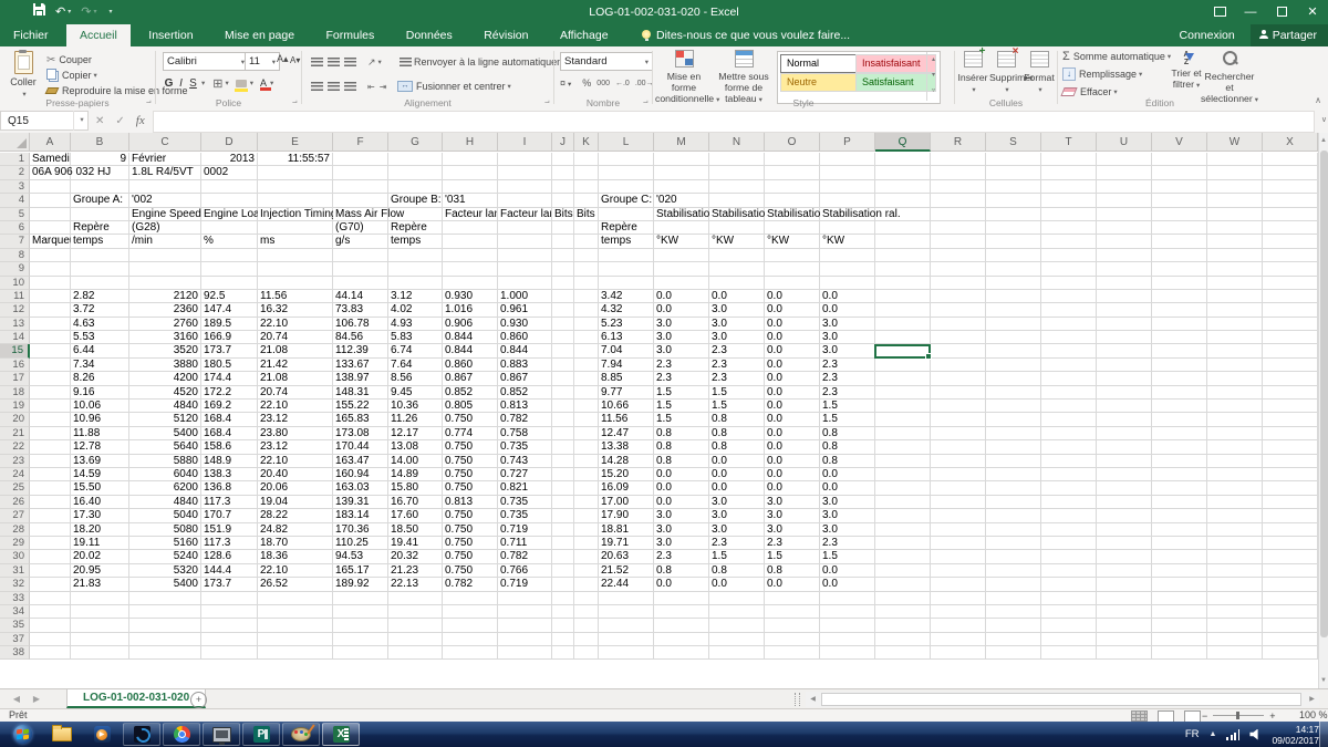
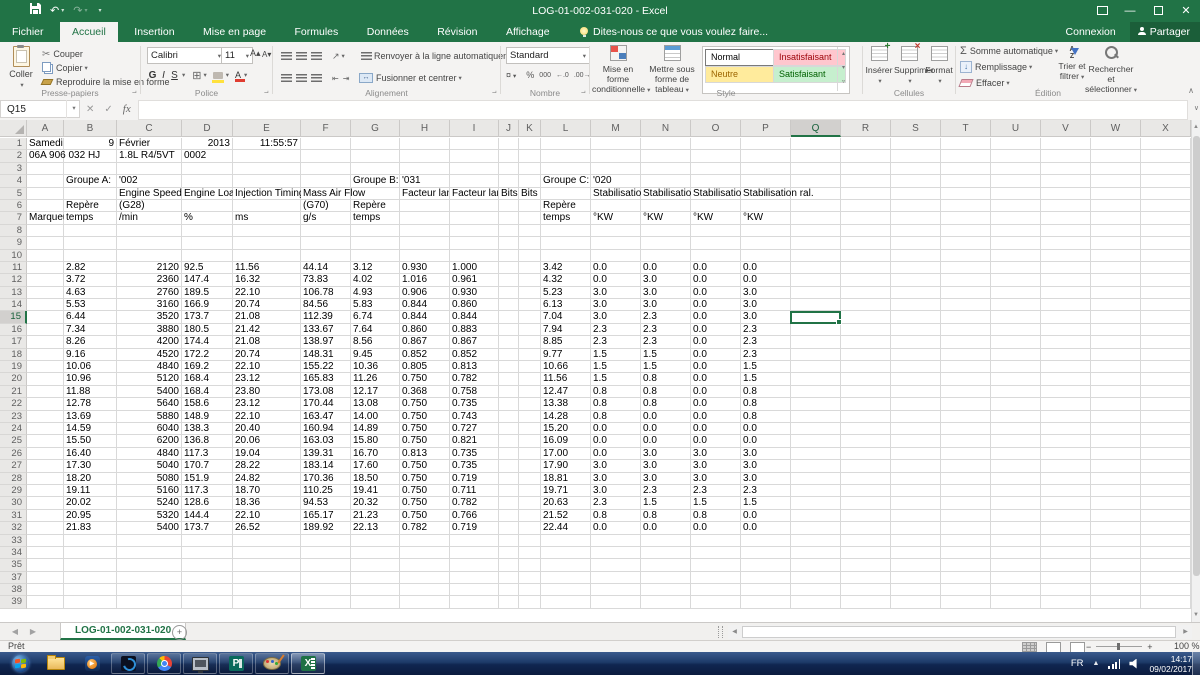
  LOG-01-002-031-020 - Excel
  —
  ✕
  Fichier Accueil Insertion Mise en page Formules Données Révision Affichage Dites-nous ce que vous voulez faire...
  Connexion
  Partager
  Coller
  ✂
  Couper
  Copier
  Reproduire la mise en forme
  Presse-papiers
  Calibri
  11
  A▴
  A▾
  G
  I
  S
  ⊞
  A
  Police
  ↗
  ⇤
  ⇥
  Renvoyer à la ligne automatiqu
  Fusionner et centrer
  Alignement
  Standard
  %
  Nombre
  Mise en forme conditionnelle
  Mettre sous forme de tableau
  Normal
  Insatisfaisant
  Neutre
  Satisfaisant
  Style
  +
  Insérer
  ×
  Supprimer
  Format
  Cellules
  Σ
  Somme automatique
  ↓
  Remplissage
  Effacer
  Trier et
  filtrer
  Rechercher et
  sélectionner
  Édition
  ∧
  Q15
  ✕
  ✓
  fx
  A
  B
  C
  D
  E
  F
  G
  H
  I
  J
  K
  L
  M
  N
  O
  P
  Q
  R
  S
  T
  U
  V
  W
  X
  1
  Samedi
  9
  Février
  2013
  11:55:57
  2
  06A 906 032 HJ
  1.8L R4/5VT
  0002
  3
  4
  Groupe A:
  '002
  Groupe B:
  '031
  Groupe C:
  '020
  5
  Engine Speed
  Engine Loa
  Injection Timin
  Mass Air Flow
  Facteur la
  Facteur la
  Bits
  Bits
  Stabilisatio
  Stabilisatio
  Stabilisatio
  Stabilisation ral.
  6
  Repère
  (G28)
  (G70)
  Repère
  Repère
  7
  Marque
  temps
  /min
  %
  ms
  g/s
  temps
  temps
  °KW
  °KW
  °KW
  °KW
  8
  9
  10
  11
  2.82
  2120
  92.5
  11.56
  44.14
  3.12
  0.930
  1.000
  3.42
  0.0
  0.0
  0.0
  0.0
  12
  3.72
  2360
  147.4
  16.32
  73.83
  4.02
  1.016
  0.961
  4.32
  0.0
  3.0
  0.0
  0.0
  13
  4.63
  2760
  189.5
  22.10
  106.78
  4.93
  0.906
  0.930
  5.23
  3.0
  3.0
  0.0
  3.0
  14
  5.53
  3160
  166.9
  20.74
  84.56
  5.83
  0.844
  0.860
  6.13
  3.0
  3.0
  0.0
  3.0
  15
  6.44
  3520
  173.7
  21.08
  112.39
  6.74
  0.844
  0.844
  7.04
  3.0
  2.3
  0.0
  3.0
  16
  7.34
  3880
  180.5
  21.42
  133.67
  7.64
  0.860
  0.883
  7.94
  2.3
  2.3
  0.0
  2.3
  17
  8.26
  4200
  174.4
  21.08
  138.97
  8.56
  0.867
  0.867
  8.85
  2.3
  2.3
  0.0
  2.3
  18
  9.16
  4520
  172.2
  20.74
  148.31
  9.45
  0.852
  0.852
  9.77
  1.5
  1.5
  0.0
  2.3
  19
  10.06
  4840
  169.2
  22.10
  155.22
  10.36
  0.805
  0.813
  10.66
  1.5
  1.5
  0.0
  1.5
  20
  10.96
  5120
  168.4
  23.12
  165.83
  11.26
  0.750
  0.782
  11.56
  1.5
  0.8
  0.0
  1.5
  21
  11.88
  5400
  168.4
  23.80
  173.08
  12.17
- 0.774
+ 0.368
  0.758
  12.47
  0.8
  0.8
  0.0
  0.8
  22
  12.78
  5640
  158.6
  23.12
  170.44
  13.08
  0.750
  0.735
  13.38
  0.8
  0.8
  0.0
  0.8
  23
  13.69
  5880
  148.9
  22.10
  163.47
  14.00
  0.750
  0.743
  14.28
  0.8
  0.0
  0.0
  0.8
  24
  14.59
  6040
  138.3
  20.40
  160.94
  14.89
  0.750
  0.727
  15.20
  0.0
  0.0
  0.0
  0.0
  25
  15.50
  6200
  136.8
  20.06
  163.03
  15.80
  0.750
  0.821
  16.09
  0.0
  0.0
  0.0
  0.0
  26
  16.40
  4840
  117.3
  19.04
  139.31
  16.70
  0.813
  0.735
  17.00
  0.0
  3.0
  3.0
  3.0
  27
  17.30
  5040
  170.7
  28.22
  183.14
  17.60
  0.750
  0.735
  17.90
  3.0
  3.0
  3.0
  3.0
  28
  18.20
  5080
  151.9
  24.82
  170.36
  18.50
  0.750
  0.719
  18.81
  3.0
  3.0
  3.0
  3.0
  29
  19.11
  5160
  117.3
  18.70
  110.25
  19.41
  0.750
  0.711
  19.71
  3.0
  2.3
  2.3
  2.3
  30
  20.02
  5240
  128.6
  18.36
  94.53
  20.32
  0.750
  0.782
  20.63
  2.3
  1.5
  1.5
  1.5
  31
  20.95
  5320
  144.4
  22.10
  165.17
  21.23
  0.750
  0.766
  21.52
  0.8
  0.8
  0.8
  0.0
  32
  21.83
  5400
  173.7
  26.52
  189.92
  22.13
  0.782
  0.719
  22.44
  0.0
  0.0
  0.0
  0.0
  33
  34
  35
  37
  38
+ 39
  ◀
  ▶
  LOG-01-002-031-020
  +
  Prêt
  −
  +
  100 %
  P
  X
  FR
  14:17
  09/02/2017
